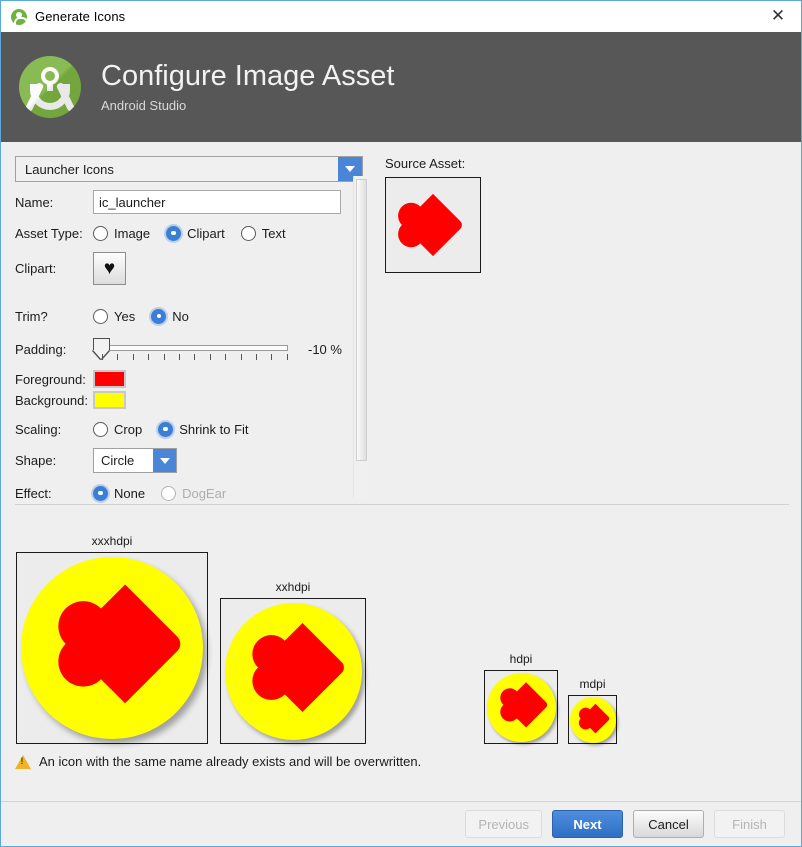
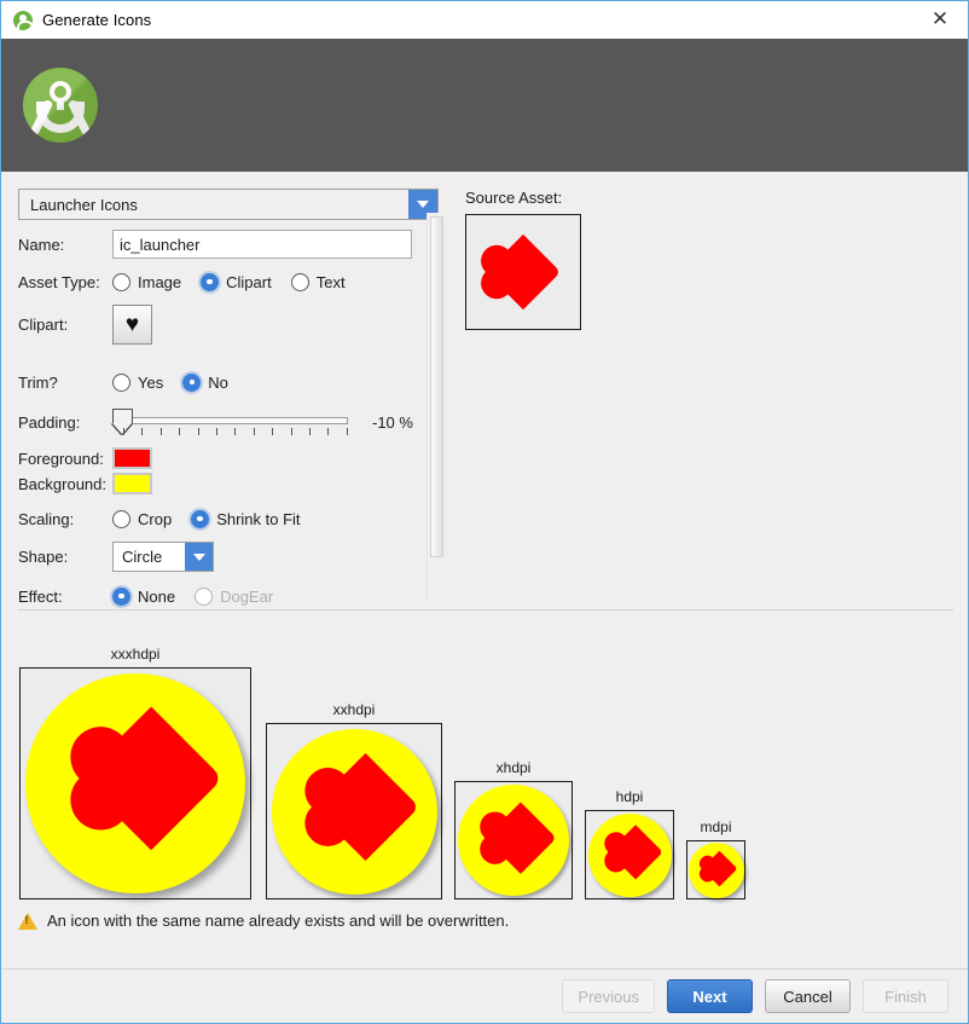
  Generate Icons
  ✕
- Configure Image Asset
- Android Studio
  Launcher Icons
  Name:
  ic_launcher
  Asset Type:
  Image
  Clipart
  Text
  Clipart:
  ♥
  Trim?
  Yes
  No
  Padding:
  -10 %
  Foreground:
  Background:
  Scaling:
  Crop
  Shrink to Fit
  Shape:
  Circle
  Effect:
  None
  DogEar
  Source Asset:
  xxxhdpi
  xxhdpi
+ xhdpi
  hdpi
  mdpi
  An icon with the same name already exists and will be overwritten.
  Previous
  Next
  Cancel
  Finish
